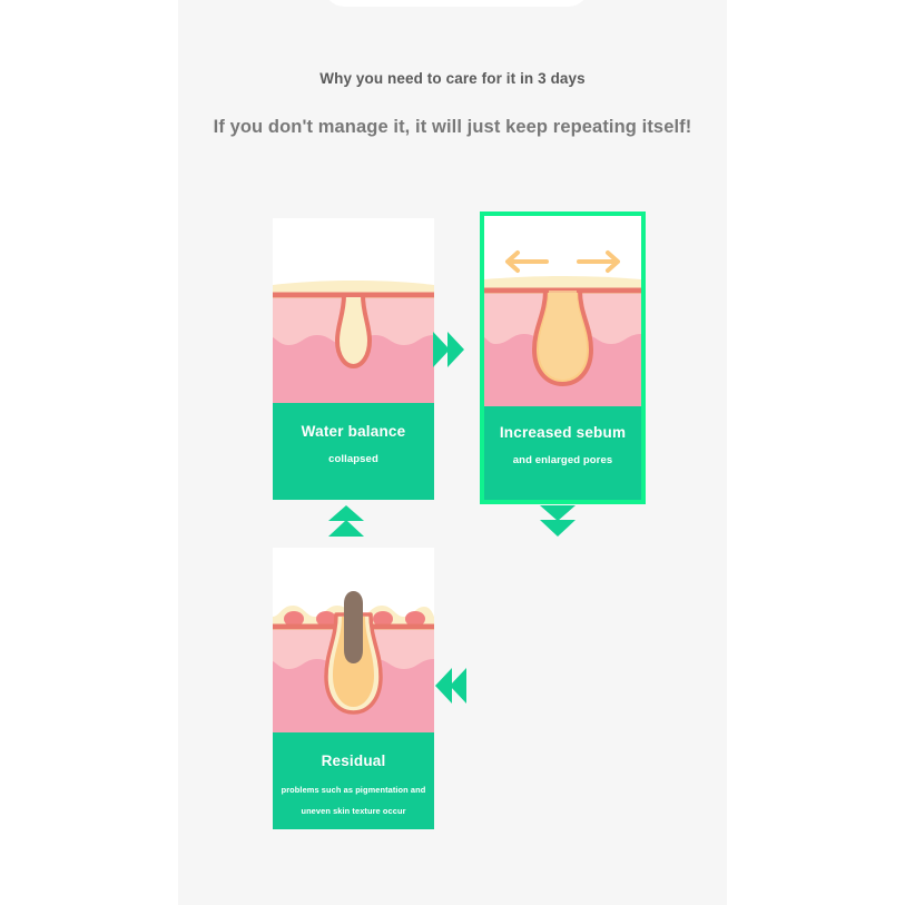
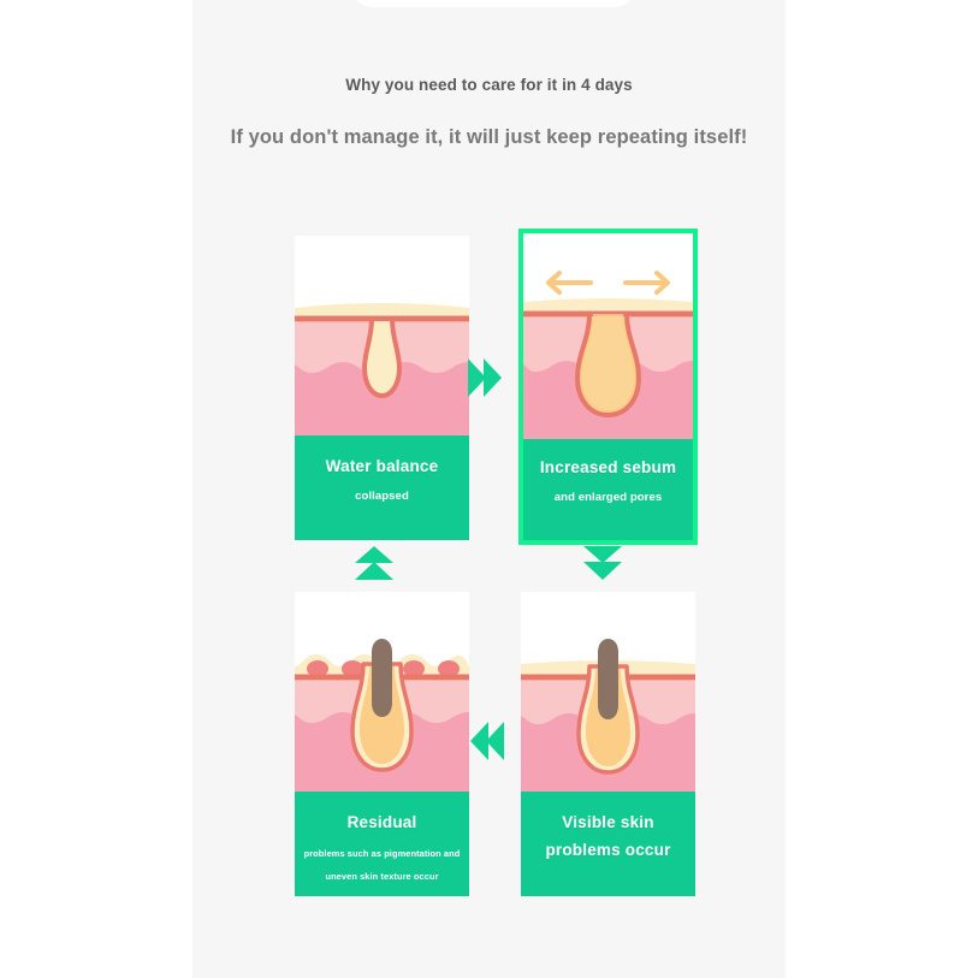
- Why you need to care for it in 3 days
+ Why you need to care for it in 4 days
  If you don't manage it, it will just keep repeating itself!
  Water balance
  collapsed
  Increased sebum
  and enlarged pores
  Residual
  problems such as pigmentation and
  uneven skin texture occur
+ Visible skin
+ problems occur
